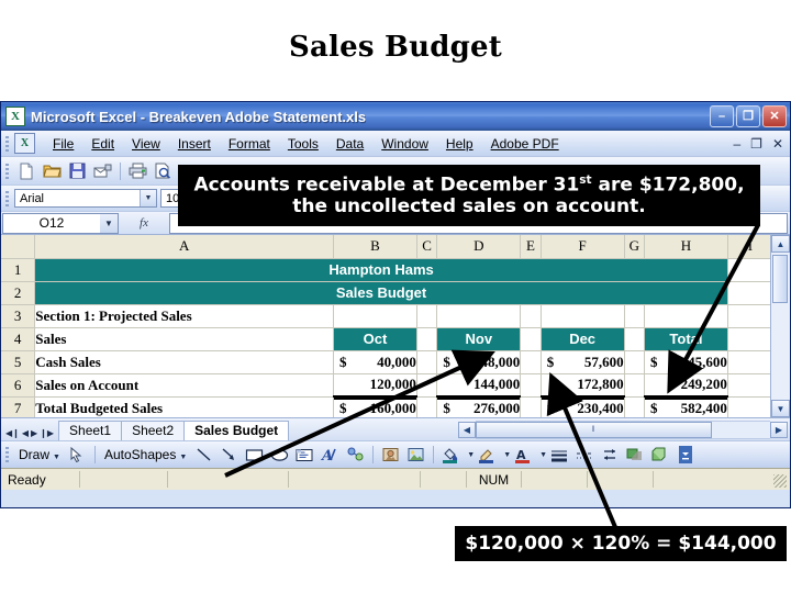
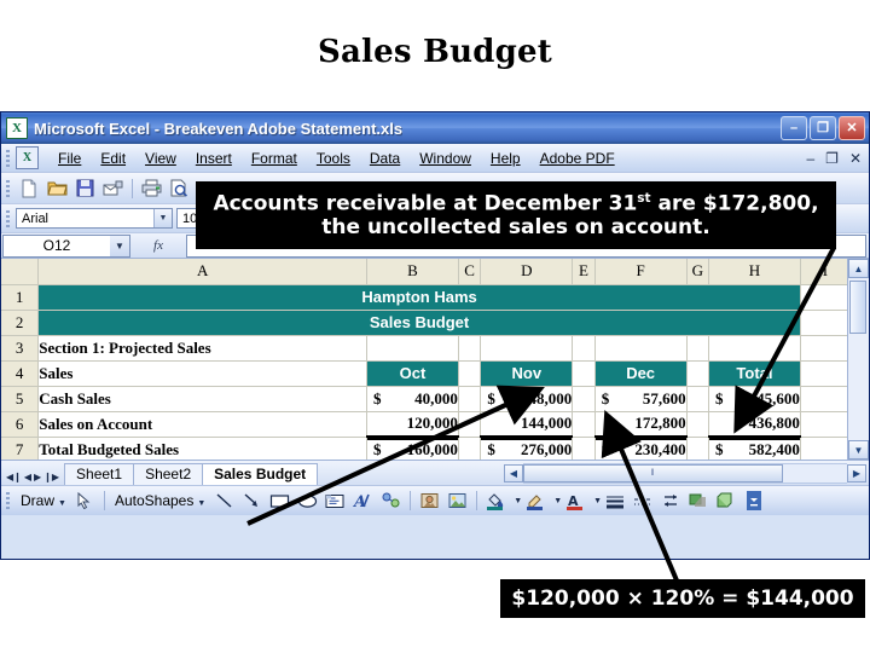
  Sales Budget
  X
  Microsoft Excel - Breakeven Adobe Statement.xls
  –
  ❐
  ✕
  X
  File
  Edit
  View
  Insert
  Format
  Tools
  Data
  Window
  Help
  Adobe PDF
  –
  ❐
  ✕
  Arial
  10
  O12
  ▼
  fx
  	A	B	C	D	E	F	G	H	I
  1	Hampton Hams
  2	Sales Budget
  3	Section 1: Projected Sales
  4	Sales	Oct		Nov		Dec		Totl
  5	Cash Sales	$ 40,000		$ 48,000		$ 57,600		$ 45,600
- 6	Sales on Account	120,000		144,000		172,800		249,200
+ 6	Sales on Account	120,000		144,000		172,800		436,800
  7	Total Budgeted Sales	$ 60,000		$ 276,000		$ 230,400		$ 582,400
  ▲
  ▼
  ◀❙
  ◀
  ▶
  ❙▶
  Sheet1
  Sheet2
  Sales Budget
  ◀
  ▶
  Draw
  AutoShapes
  A
  A
- Ready
- NUM
  Accounts receivable at December 31st are $172,800, the uncollected sales on account.
  $120,000 × 120% = $144,000
